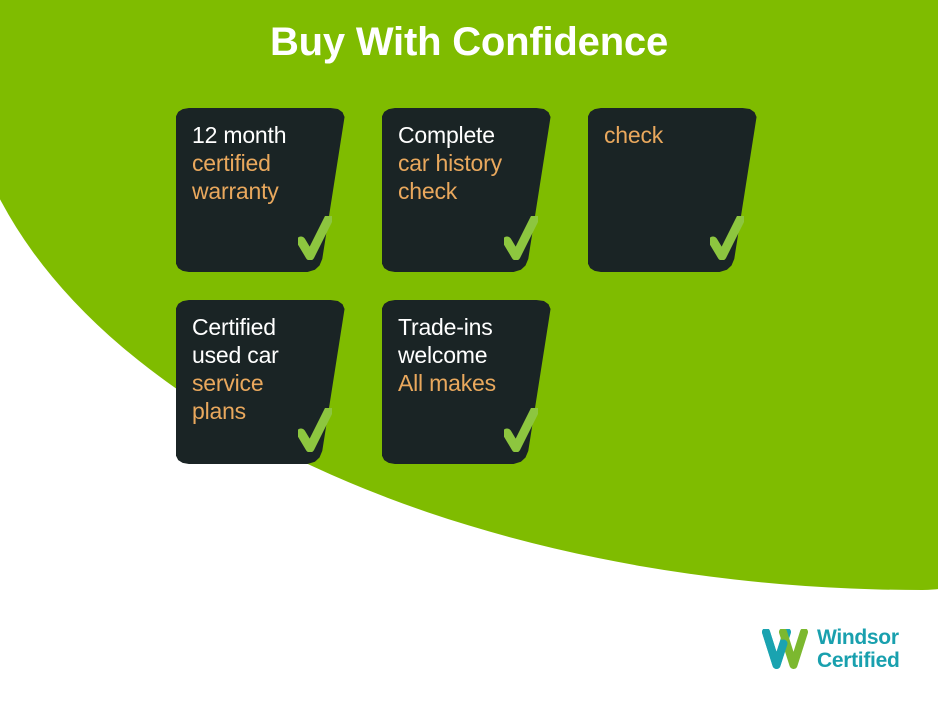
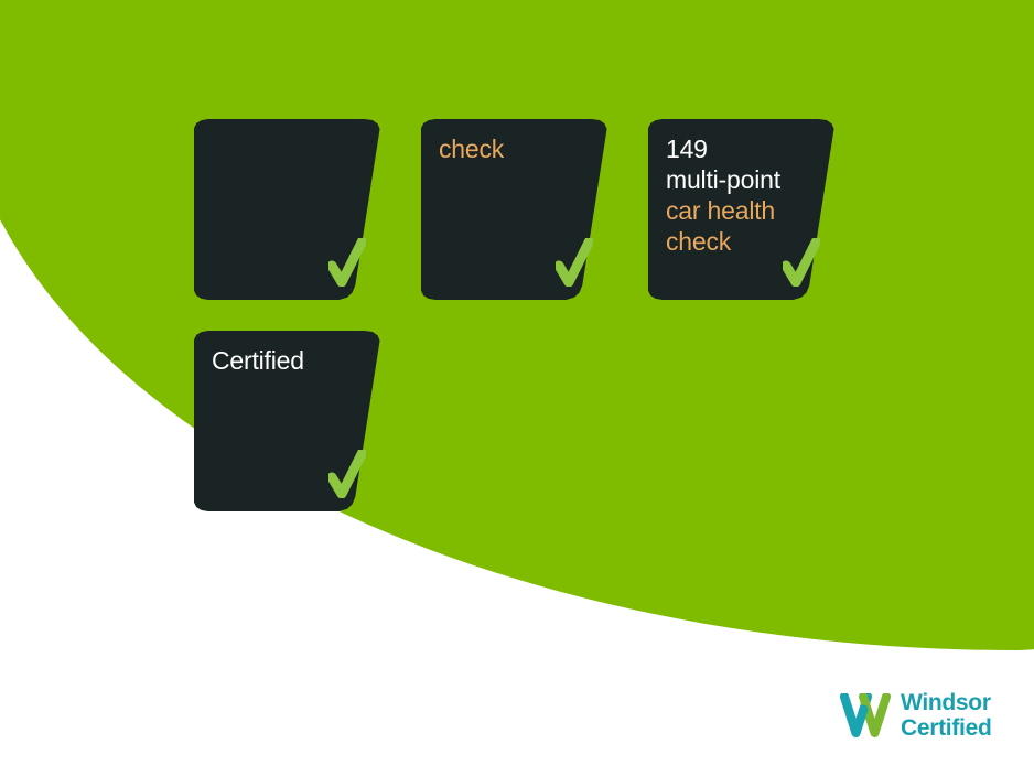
- Buy With Confidence
- 12 month
- certified
- warranty
- Complete
- car history
  check
+ 149
+ multi-point
+ car health
  check
  Certified
- used car
- service
- plans
- Trade-ins
- welcome
- All makes
  Windsor
  Certified
